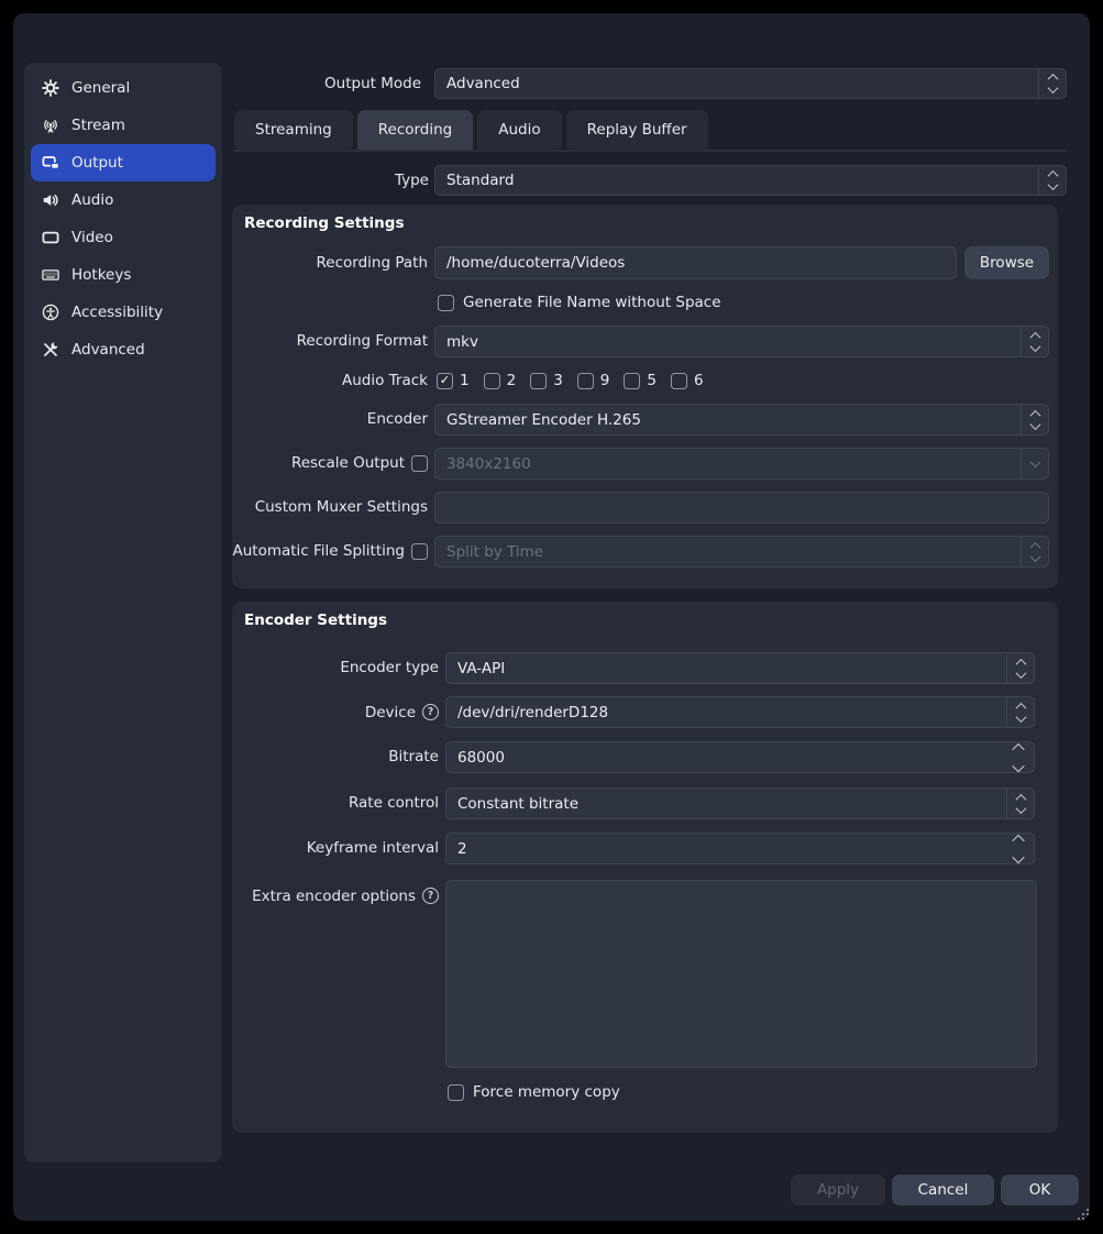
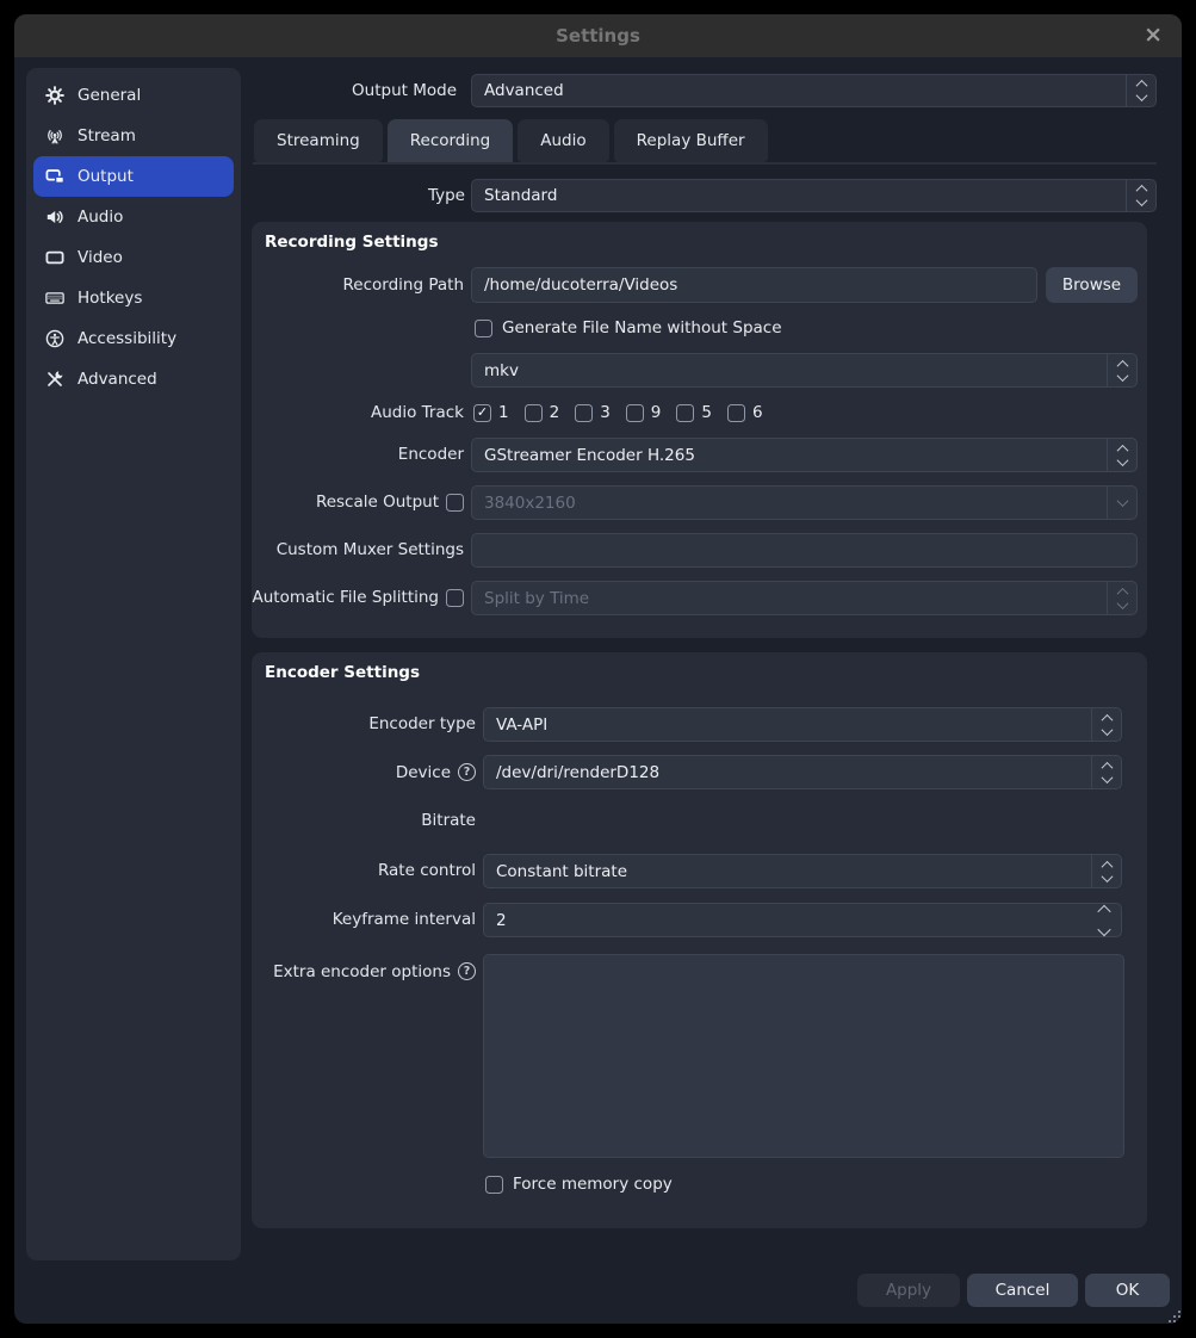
+ Settings
+ ×
  General
  Stream
  Output
  Audio
  Video
  Hotkeys
  Accessibility
  Advanced
  Output Mode
  Advanced
  Streaming
  Recording
  Audio
  Replay Buffer
  Type
  Standard
  Recording Settings
  Recording Path
  /home/ducoterra/Videos
  Browse
  Generate File Name without Space
- Recording Format
  mkv
  Audio Track
  1
  2
  3
  9
  5
  6
  Encoder
  GStreamer Encoder H.265
  Rescale Output
  3840x2160
  Custom Muxer Settings
  Automatic File Splitting
  Split by Time
  Encoder Settings
  Encoder type
  VA-API
  Device
  ?
  /dev/dri/renderD128
  Bitrate
- 68000
  Rate control
  Constant bitrate
  Keyframe interval
  2
  Extra encoder options
  ?
  Force memory copy
  Apply
  Cancel
  OK
